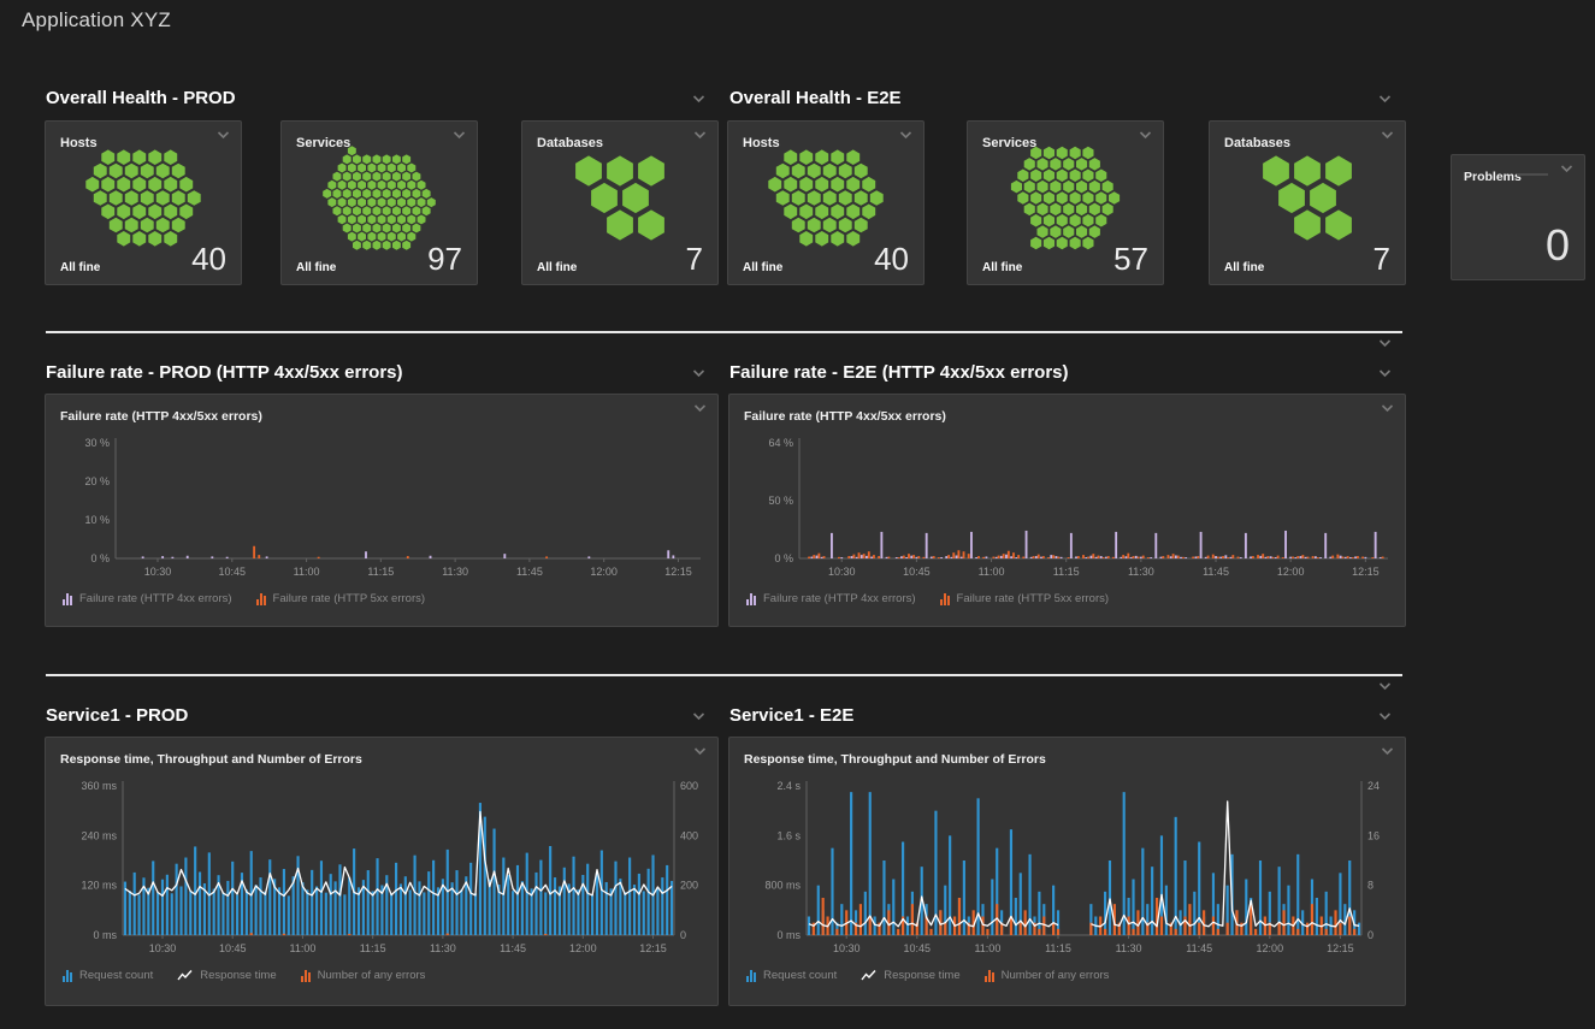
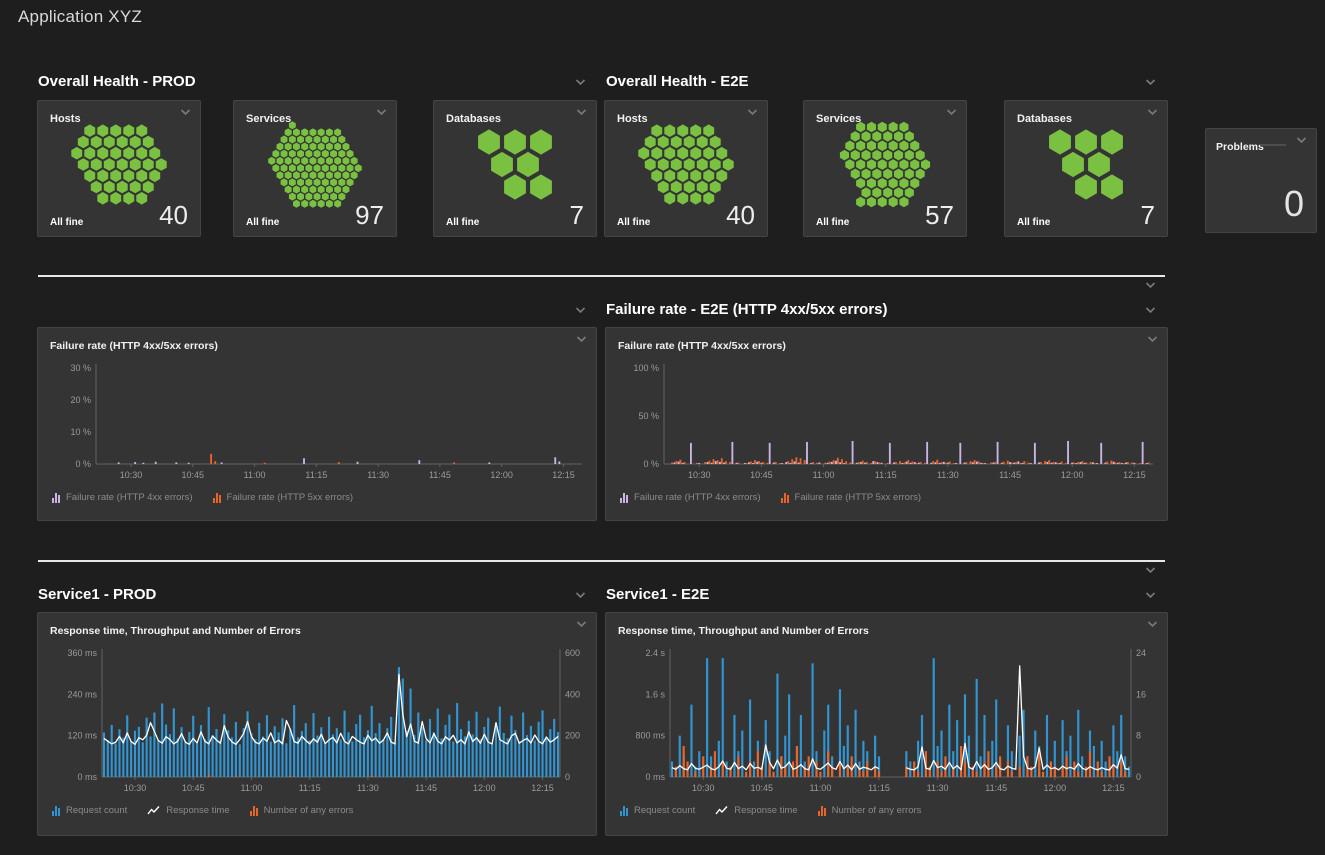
  Application XYZ
  Overall Health - PROD
  Overall Health - E2E
  Hosts
  All fine
  40
  Services
  All fine
  97
  Databases
  All fine
  7
  Hosts
  All fine
  40
  Services
  All fine
  57
  Databases
  All fine
  7
  Problems
  0
- Failure rate - PROD (HTTP 4xx/5xx errors)
  Failure rate - E2E (HTTP 4xx/5xx errors)
  Failure rate (HTTP 4xx/5xx errors)
  30 %
  20 %
  10 %
  0 %
  10:30
  10:45
  11:00
  11:15
  11:30
  11:45
  12:00
  12:15
  Failure rate (HTTP 4xx errors)
  Failure rate (HTTP 5xx errors)
  Failure rate (HTTP 4xx/5xx errors)
- 64 %
+ 100 %
  50 %
  0 %
  10:30
  10:45
  11:00
  11:15
  11:30
  11:45
  12:00
  12:15
  Failure rate (HTTP 4xx errors)
  Failure rate (HTTP 5xx errors)
  Service1 - PROD
  Service1 - E2E
  Response time, Throughput and Number of Errors
  360 ms
  240 ms
  120 ms
  0 ms
  600
  400
  200
  0
  10:30
  10:45
  11:00
  11:15
  11:30
  11:45
  12:00
  12:15
  Request count
  Response time
  Number of any errors
  Response time, Throughput and Number of Errors
  2.4 s
  1.6 s
  800 ms
  0 ms
  24
  16
  8
  0
  10:30
  10:45
  11:00
  11:15
  11:30
  11:45
  12:00
  12:15
  Request count
  Response time
  Number of any errors
